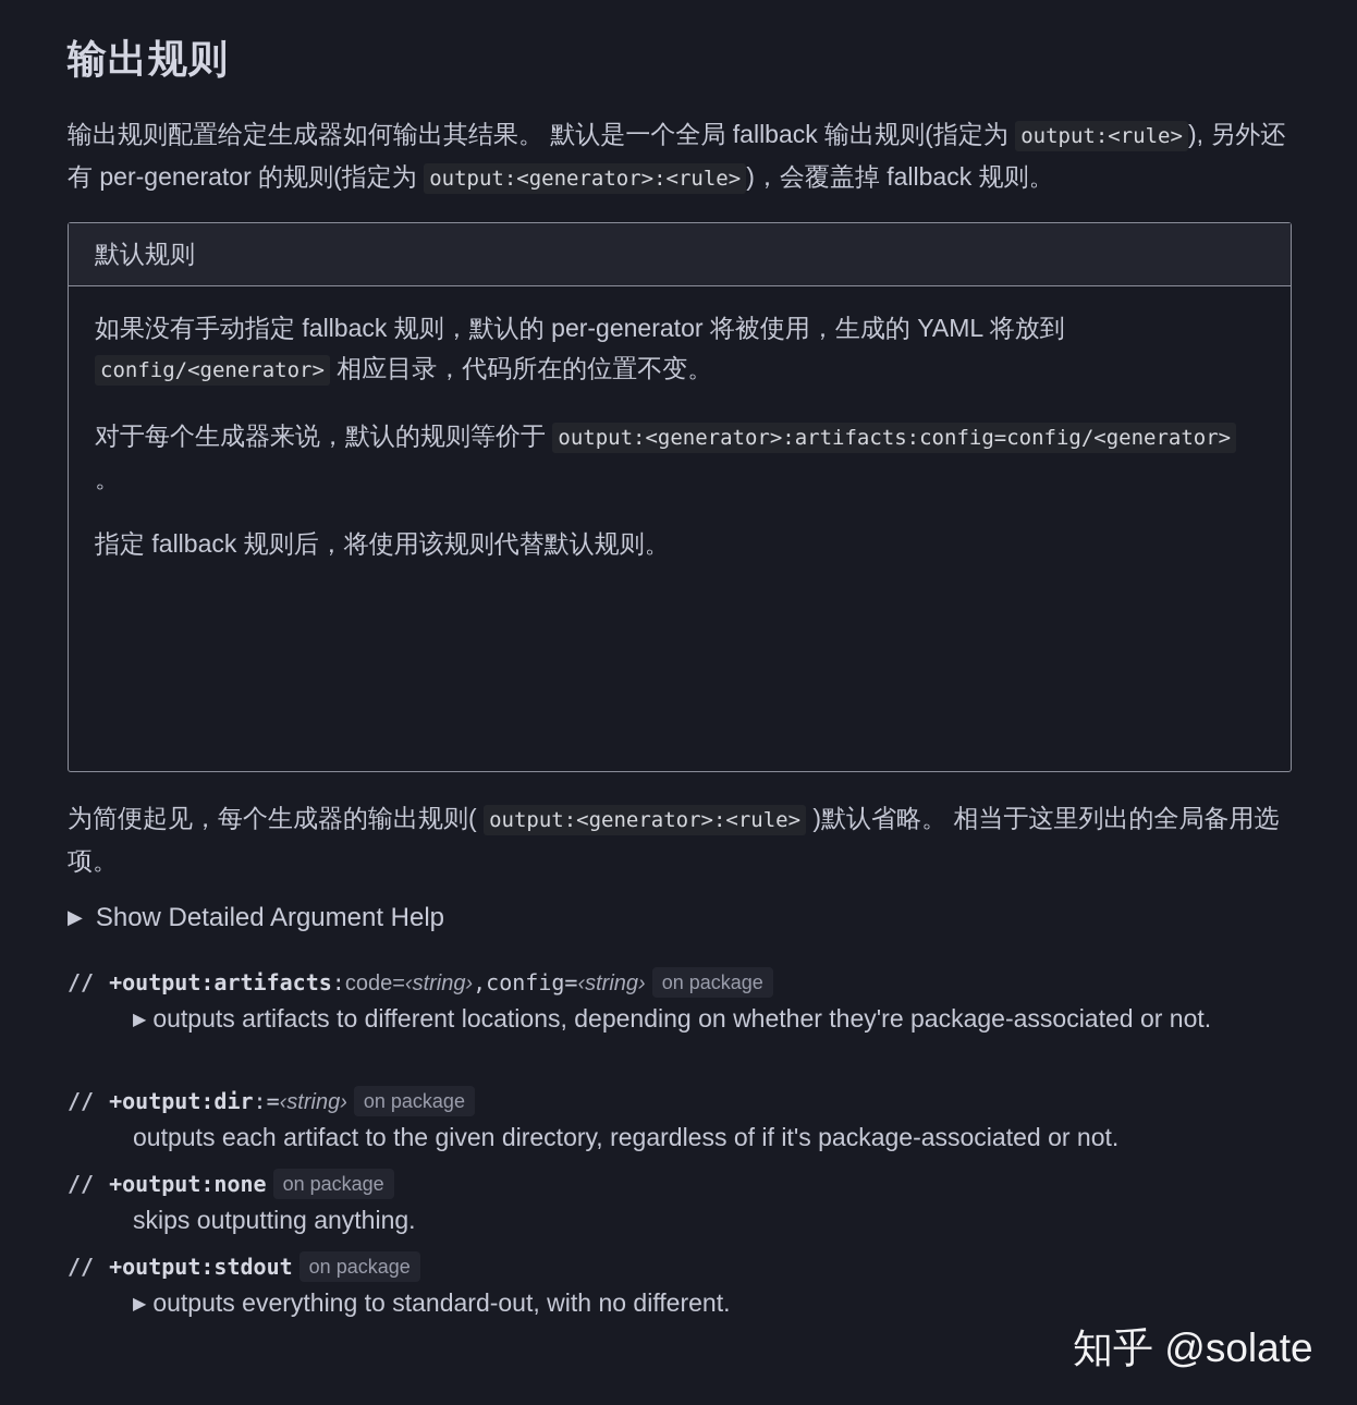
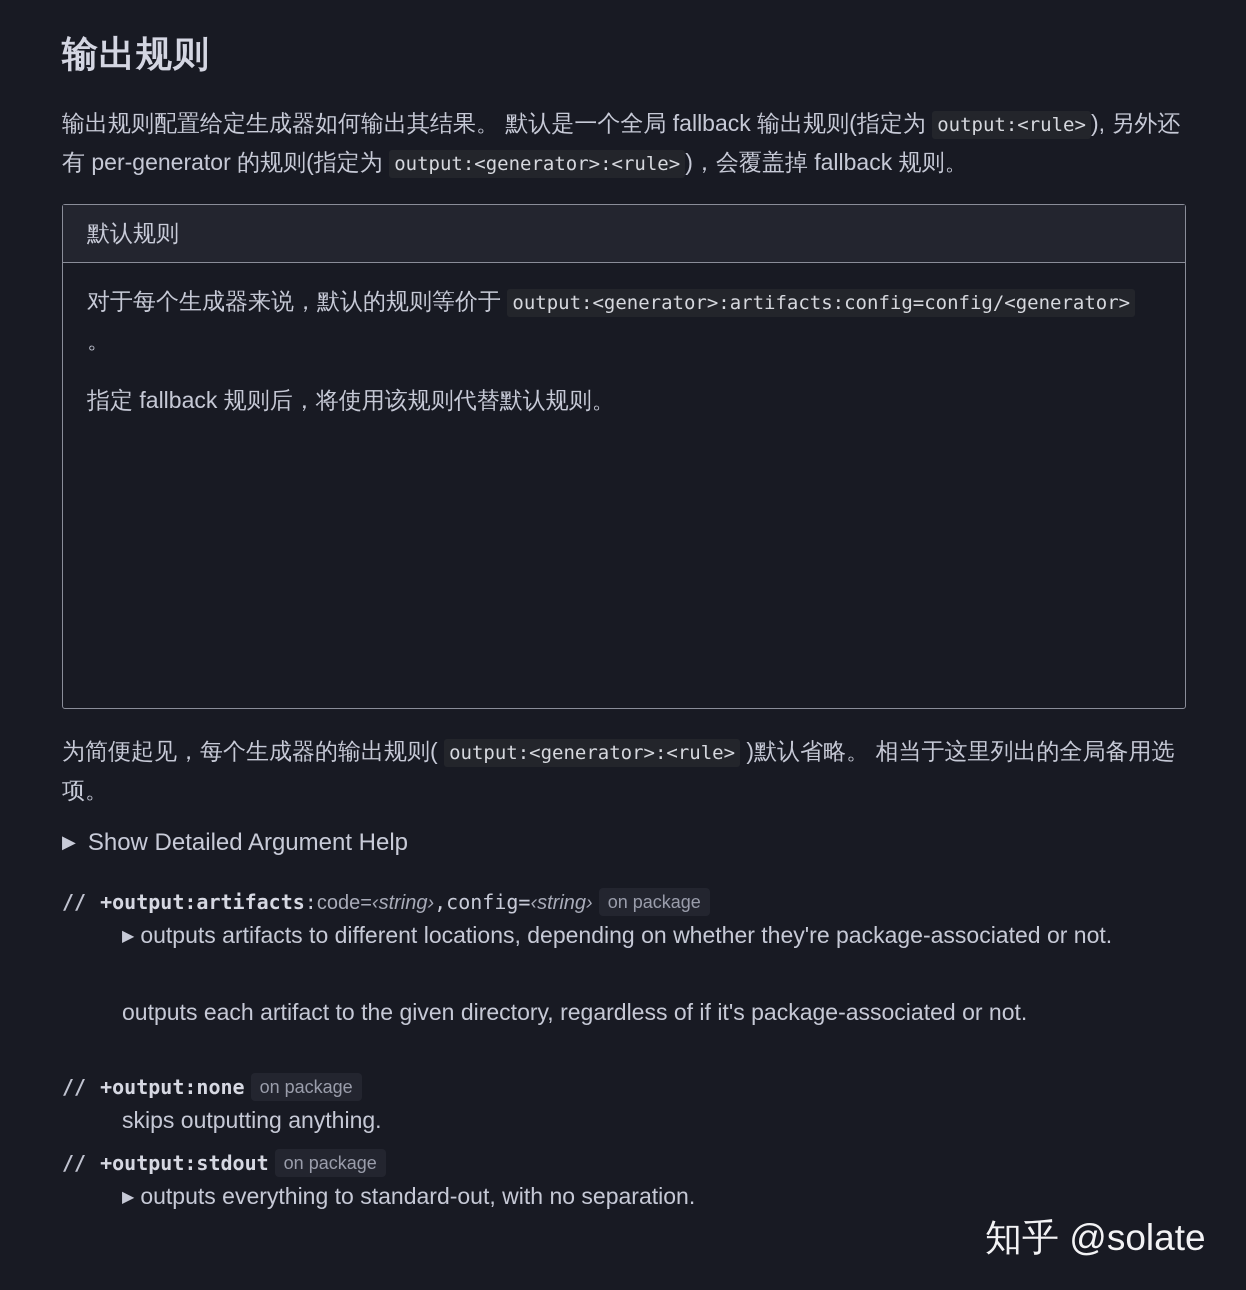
  输出规则
  输出规则配置给定生成器如何输出其结果。 默认是一个全局 fallback 输出规则(指定为 output:<rule> ), 另外还有 per-generator 的规则(指定为 output:<generator>:<rule> )，会覆盖掉 fallback 规则。
  默认规则
- 如果没有手动指定 fallback 规则，默认的 per-generator 将被使用，生成的 YAML 将放到 config/<generator> 相应目录，代码所在的位置不变。
  对于每个生成器来说，默认的规则等价于 output:<generator>:artifacts:config=config/<generator> 。
  指定 fallback 规则后，将使用该规则代替默认规则。
  为简便起见，每个生成器的输出规则( output:<generator>:<rule> )默认省略。 相当于这里列出的全局备用选项。
  ▶ Show Detailed Argument Help
  // +output:artifacts:code=‹string›,config=‹string› on package
  ▶ outputs artifacts to different locations, depending on whether they're package-associated or not.
- // +output:dir:=‹string› on package
  outputs each artifact to the given directory, regardless of if it's package-associated or not.
  // +output:none on package
  skips outputting anything.
  // +output:stdout on package
- ▶ outputs everything to standard-out, with no different.
+ ▶ outputs everything to standard-out, with no separation.
  知乎 @solate
